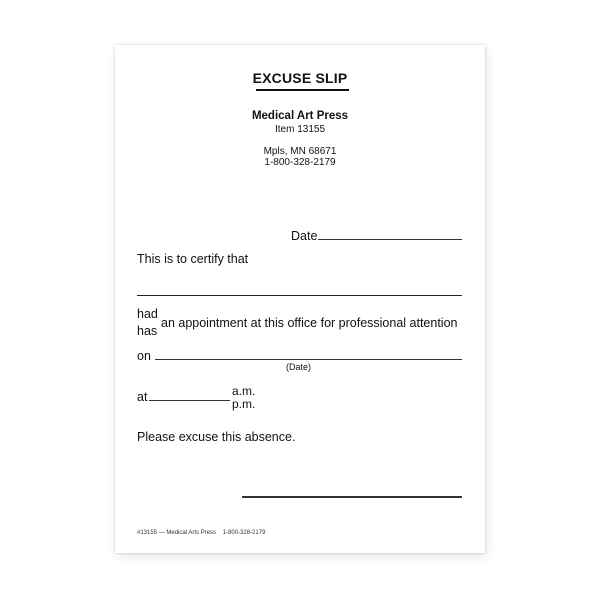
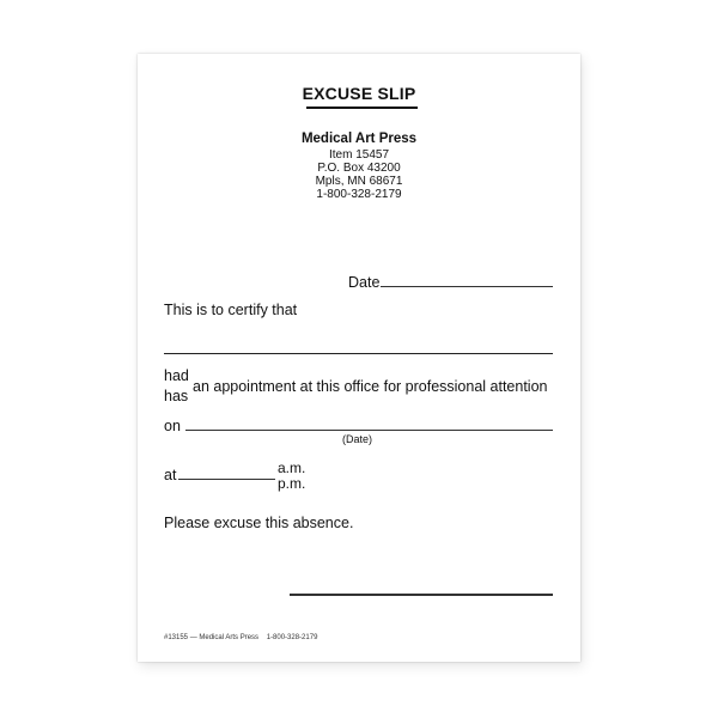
  EXCUSE SLIP
  Medical Art Press
- Item 13155
+ Item 15457
+ P.O. Box 43200
  Mpls, MN 68671
  1-800-328-2179
  Date
  This is to certify that
  had
  has
  an appointment at this office for professional attention
  on
  (Date)
  at
  a.m.
  p.m.
  Please excuse this absence.
